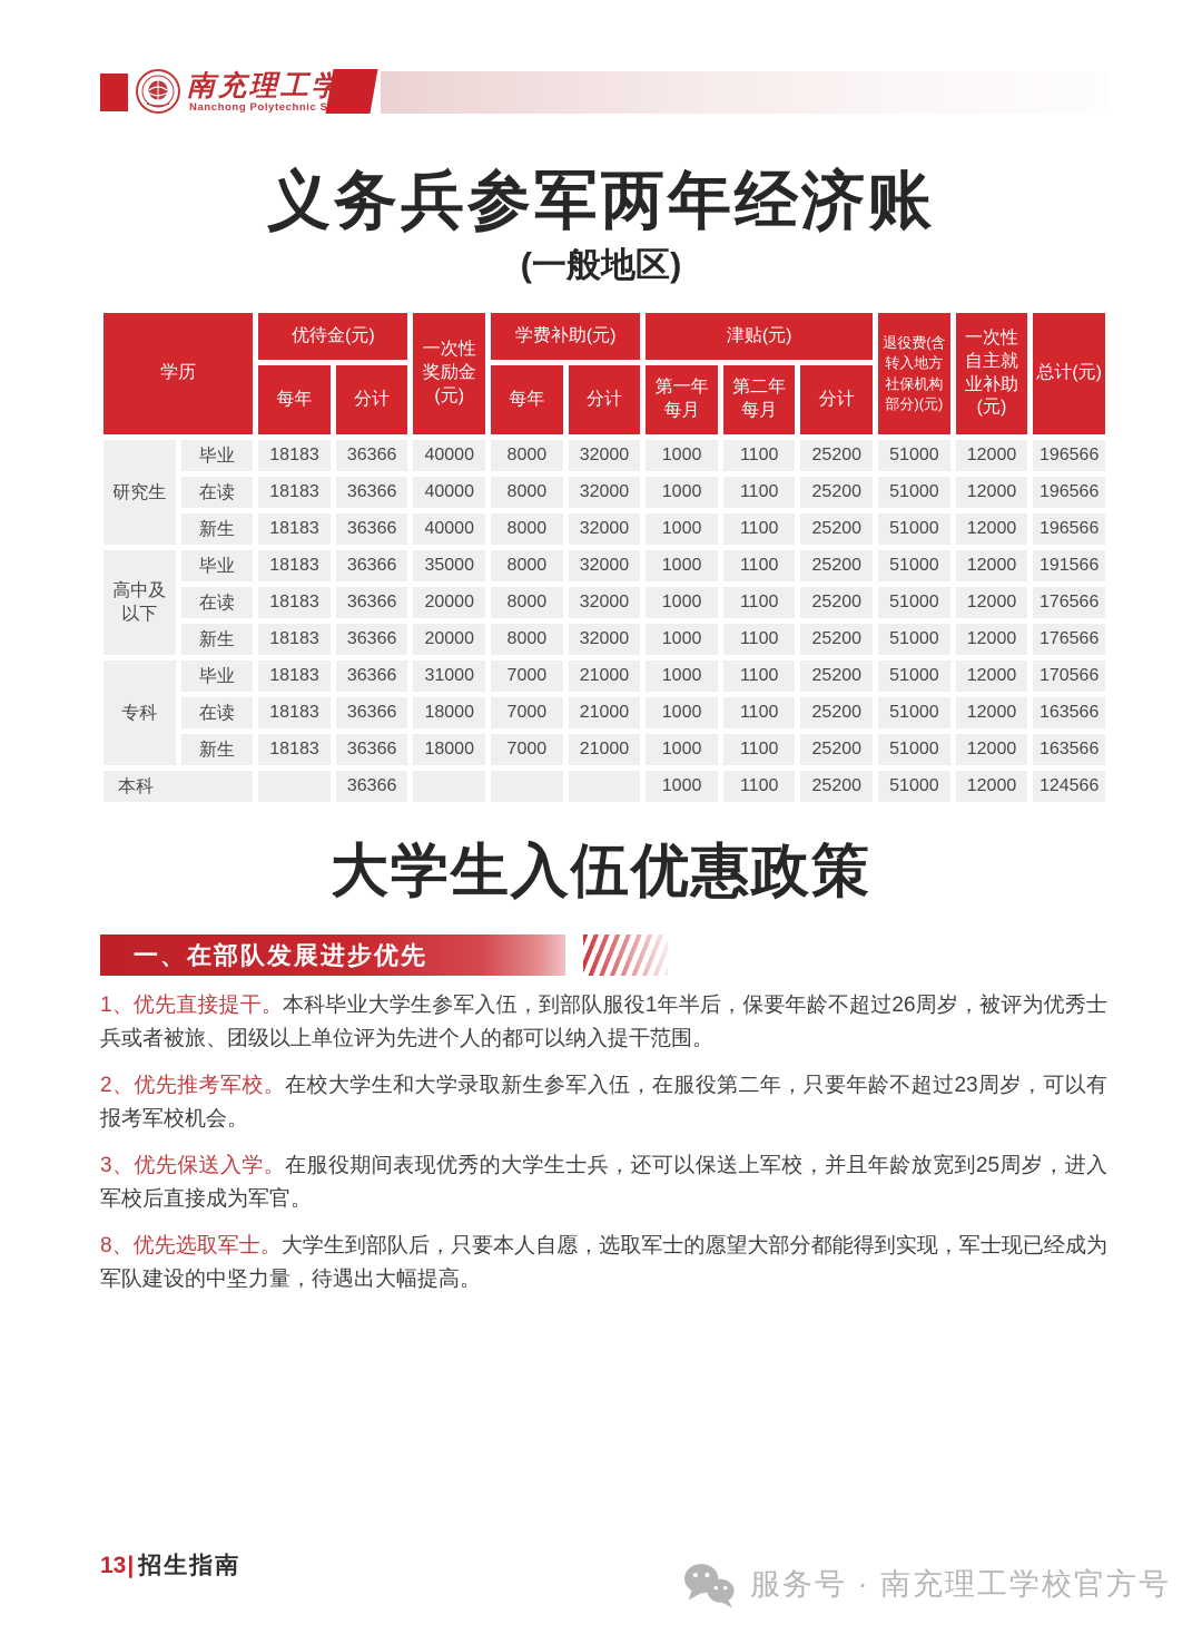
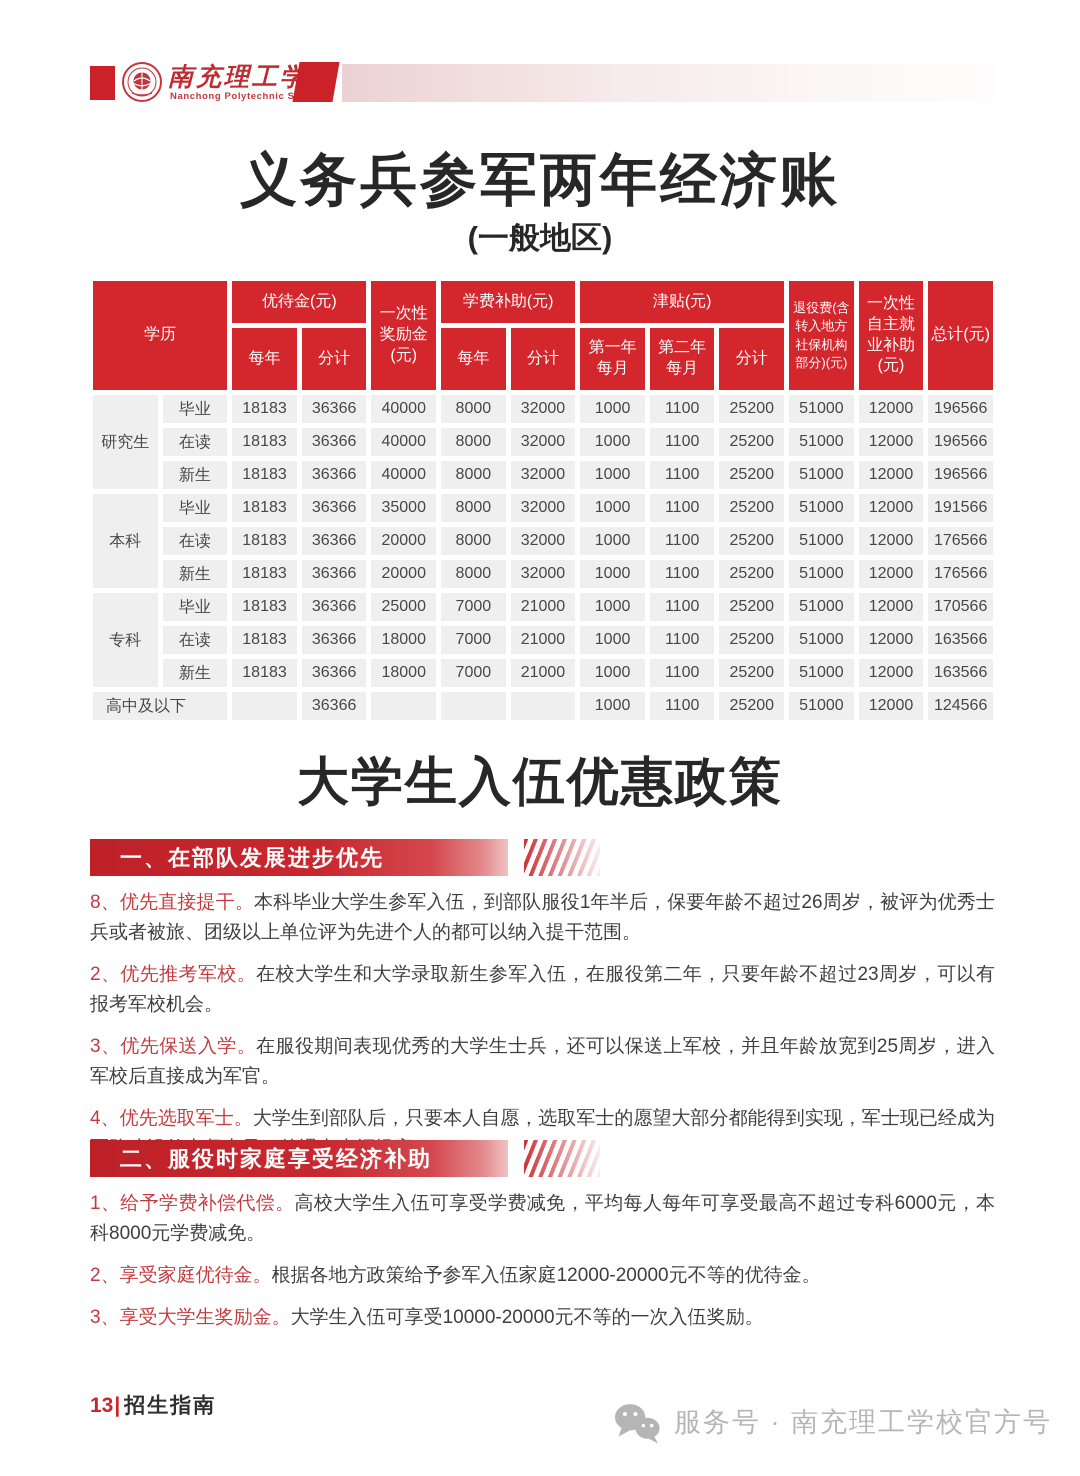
  南充理工学
  Nanchong Polytechnic S
  义务兵参军两年经济账
  (一般地区)
  学历	优待金(元)	一次性奖励金(元)	学费补助(元)	津贴(元)	退役费(含转入地方社保机构部分)(元)	一次性自主就业补助(元)	总计(元)
  每年	分计	每年	分计	第一年每月	第二年每月	分计
  研究生	毕业	18183	36366	40000	8000	32000	1000	1100	25200	51000	12000	196566
  在读	18183	36366	40000	8000	32000	1000	1100	25200	51000	12000	196566
  新生	18183	36366	40000	8000	32000	1000	1100	25200	51000	12000	196566
- 高中及以下	毕业	18183	36366	35000	8000	32000	1000	1100	25200	51000	12000	191566
+ 本科	毕业	18183	36366	35000	8000	32000	1000	1100	25200	51000	12000	191566
  在读	18183	36366	20000	8000	32000	1000	1100	25200	51000	12000	176566
  新生	18183	36366	20000	8000	32000	1000	1100	25200	51000	12000	176566
- 专科	毕业	18183	36366	31000	7000	21000	1000	1100	25200	51000	12000	170566
+ 专科	毕业	18183	36366	25000	7000	21000	1000	1100	25200	51000	12000	170566
  在读	18183	36366	18000	7000	21000	1000	1100	25200	51000	12000	163566
  新生	18183	36366	18000	7000	21000	1000	1100	25200	51000	12000	163566
- 本科		36366				1000	1100	25200	51000	12000	124566
+ 高中及以下		36366				1000	1100	25200	51000	12000	124566
  大学生入伍优惠政策
  一、在部队发展进步优先
- 1、优先直接提干。本科毕业大学生参军入伍，到部队服役1年半后，保要年龄不超过26周岁，被评为优秀士兵或者被旅、团级以上单位评为先进个人的都可以纳入提干范围。
+ 8、优先直接提干。本科毕业大学生参军入伍，到部队服役1年半后，保要年龄不超过26周岁，被评为优秀士兵或者被旅、团级以上单位评为先进个人的都可以纳入提干范围。
  2、优先推考军校。在校大学生和大学录取新生参军入伍，在服役第二年，只要年龄不超过23周岁，可以有报考军校机会。
  3、优先保送入学。在服役期间表现优秀的大学生士兵，还可以保送上军校，并且年龄放宽到25周岁，进入军校后直接成为军官。
- 8、优先选取军士。大学生到部队后，只要本人自愿，选取军士的愿望大部分都能得到实现，军士现已经成为军队建设的中坚力量，待遇出大幅提高。
+ 4、优先选取军士。大学生到部队后，只要本人自愿，选取军士的愿望大部分都能得到实现，军士现已经成为
+ 二、服役时家庭享受经济补助
+ 1、给予学费补偿代偿。高校大学生入伍可享受学费减免，平均每人每年可享受最高不超过专科6000元，本科8000元学费减免。
+ 2、享受家庭优待金。根据各地方政策给予参军入伍家庭12000-20000元不等的优待金。
+ 3、享受大学生奖励金。大学生入伍可享受10000-20000元不等的一次入伍奖励。
  13| 招生指南
  服务号 · 南充理工学校官方号
